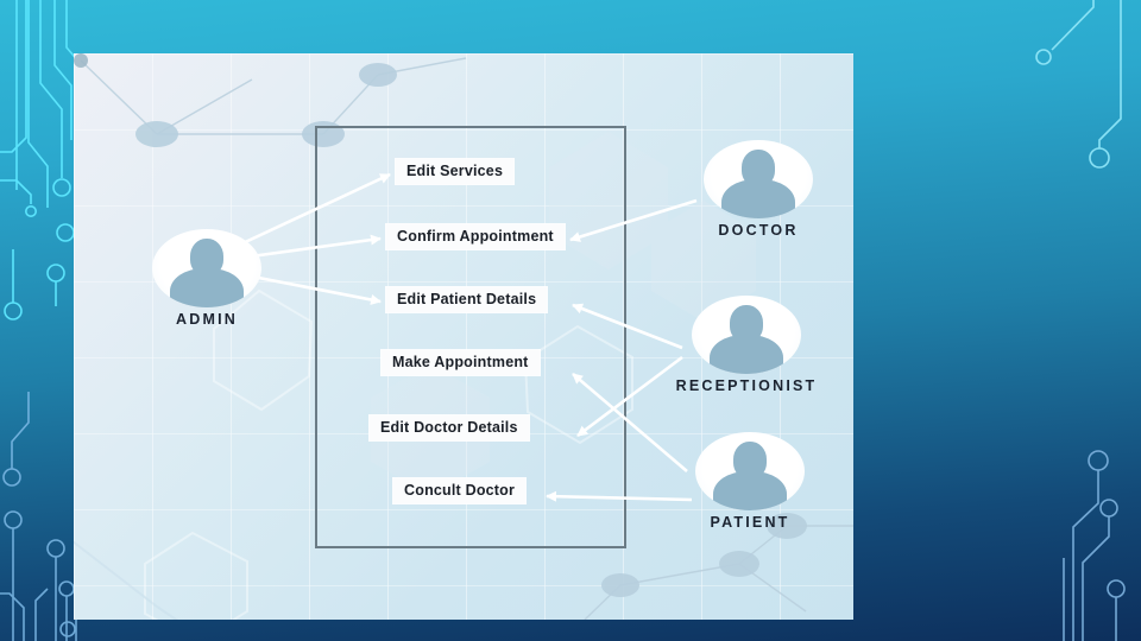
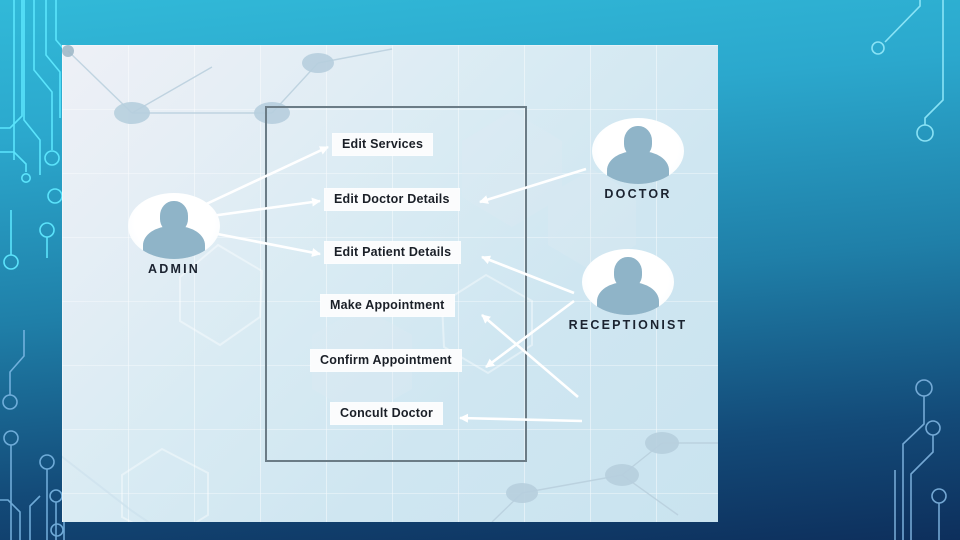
  ADMIN
  DOCTOR
  RECEPTIONIST
- PATIENT
  Edit Services
- Confirm Appointment
+ Edit Doctor Details
  Edit Patient Details
  Make Appointment
- Edit Doctor Details
+ Confirm Appointment
  Concult Doctor
